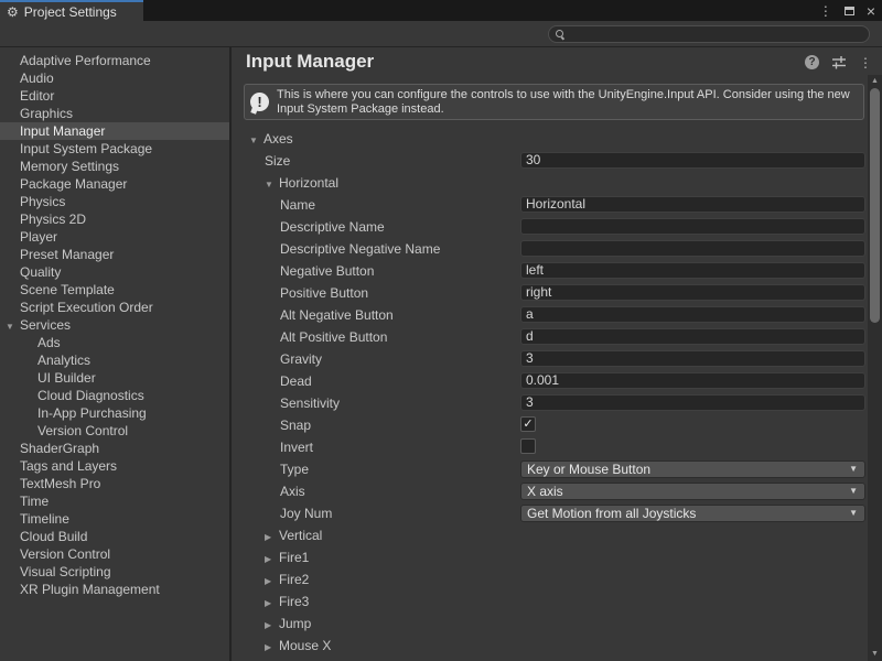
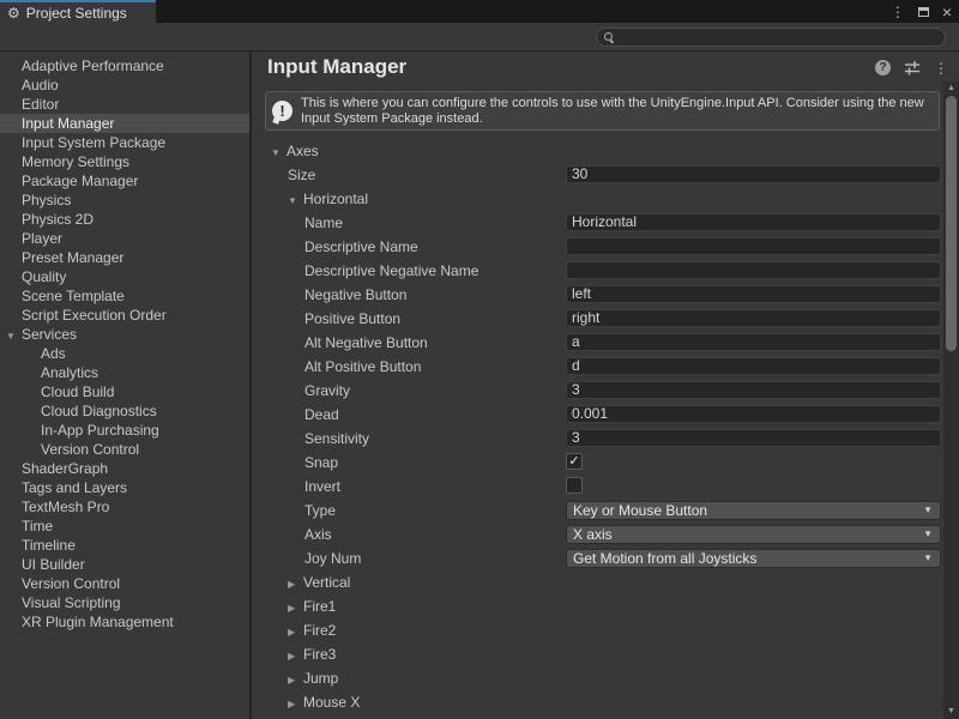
  ⚙
  Project Settings
  ⋮
  ×
  Adaptive Performance
  Audio
  Editor
- Graphics
  Input Manager
  Input System Package
  Memory Settings
  Package Manager
  Physics
  Physics 2D
  Player
  Preset Manager
  Quality
  Scene Template
  Script Execution Order
  ▼ Services
  Ads
  Analytics
- UI Builder
+ Cloud Build
  Cloud Diagnostics
  In-App Purchasing
  Version Control
  ShaderGraph
  Tags and Layers
  TextMesh Pro
  Time
  Timeline
- Cloud Build
+ UI Builder
  Version Control
  Visual Scripting
  XR Plugin Management
  Input Manager
  ?
  ⋮
  !
  This is where you can configure the controls to use with the UnityEngine.Input API. Consider using the new Input System Package instead.
  ▼ Axes
  Size
  30
  ▼ Horizontal
  Name
  Horizontal
  Descriptive Name
  Descriptive Negative Name
  Negative Button
  left
  Positive Button
  right
  Alt Negative Button
  a
  Alt Positive Button
  d
  Gravity
  3
  Dead
  0.001
  Sensitivity
  3
  Snap
  ✓
  Invert
  Type
  Key or Mouse Button
  ▼
  Axis
  X axis
  ▼
  Joy Num
  Get Motion from all Joysticks
  ▼
  ▶ Vertical
  ▶ Fire1
  ▶ Fire2
  ▶ Fire3
  ▶ Jump
  ▶ Mouse X
